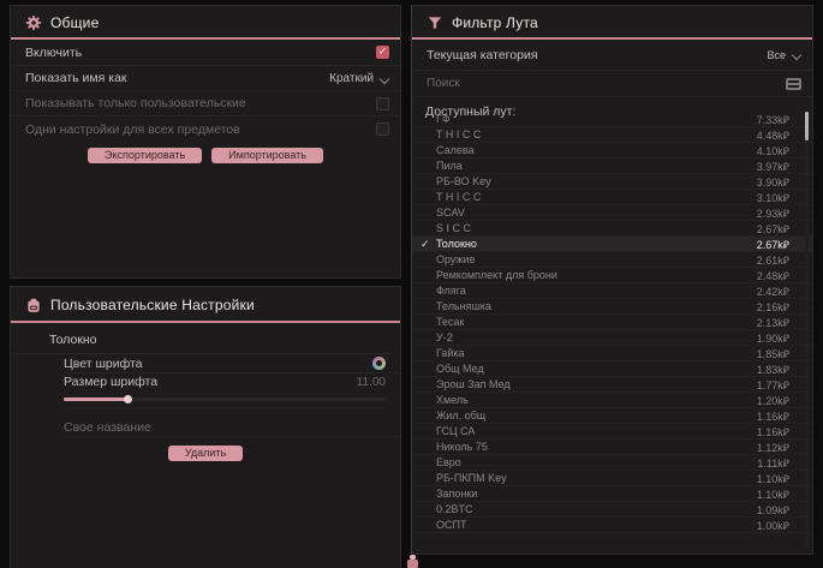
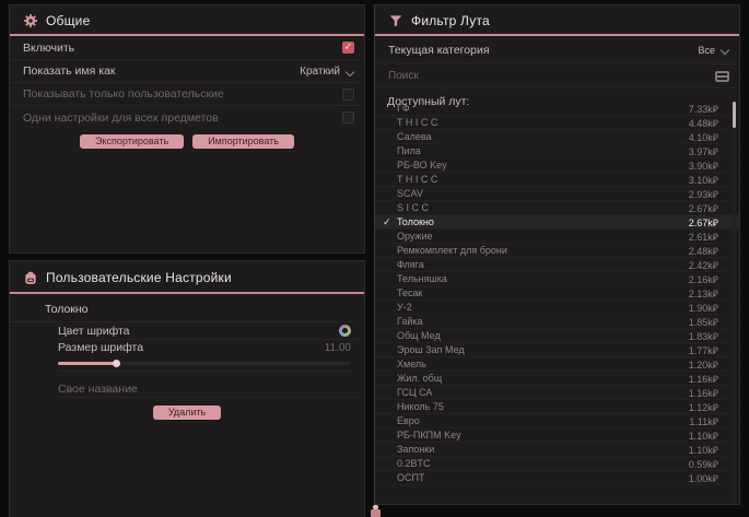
  Общие
  Включить
  ✓
  Показать имя как
  Краткий
  Показывать только пользовательские
  Одни настройки для всех предметов
  Экспортировать
  Импортировать
  Пользовательские Настройки
  Толокно
  Цвет шрифта
  Размер шрифта
  11.00
  Свое название
  Удалить
  Фильтр Лута
  Текущая категория
  Все
  Поиск
  Доступный лут:
  ГФ
  7.33k₽
  T H I C C
  4.48k₽
  Салева
  4.10k₽
  Пила
  3.97k₽
  РБ-ВО Key
  3.90k₽
  T H I C C
  3.10k₽
  SCAV
  2.93k₽
  S I C C
  2.67k₽
  ✓
  Толокно
  2.67k₽
  Оружие
  2.61k₽
  Ремкомплект для брони
  2.48k₽
  Фляга
  2.42k₽
  Тельняшка
  2.16k₽
  Тесак
  2.13k₽
  У-2
  1.90k₽
  Гайка
  1.85k₽
  Общ Мед
  1.83k₽
  Эрош Зап Мед
  1.77k₽
  Хмель
  1.20k₽
  Жил. общ
  1.16k₽
  ГСЦ СА
  1.16k₽
  Николь 75
  1.12k₽
  Евро
  1.11k₽
  РБ-ПКПМ Key
  1.10k₽
  Запонки
  1.10k₽
  0.2BTC
- 1.09k₽
+ 0.59k₽
  ОСПТ
  1.00k₽
